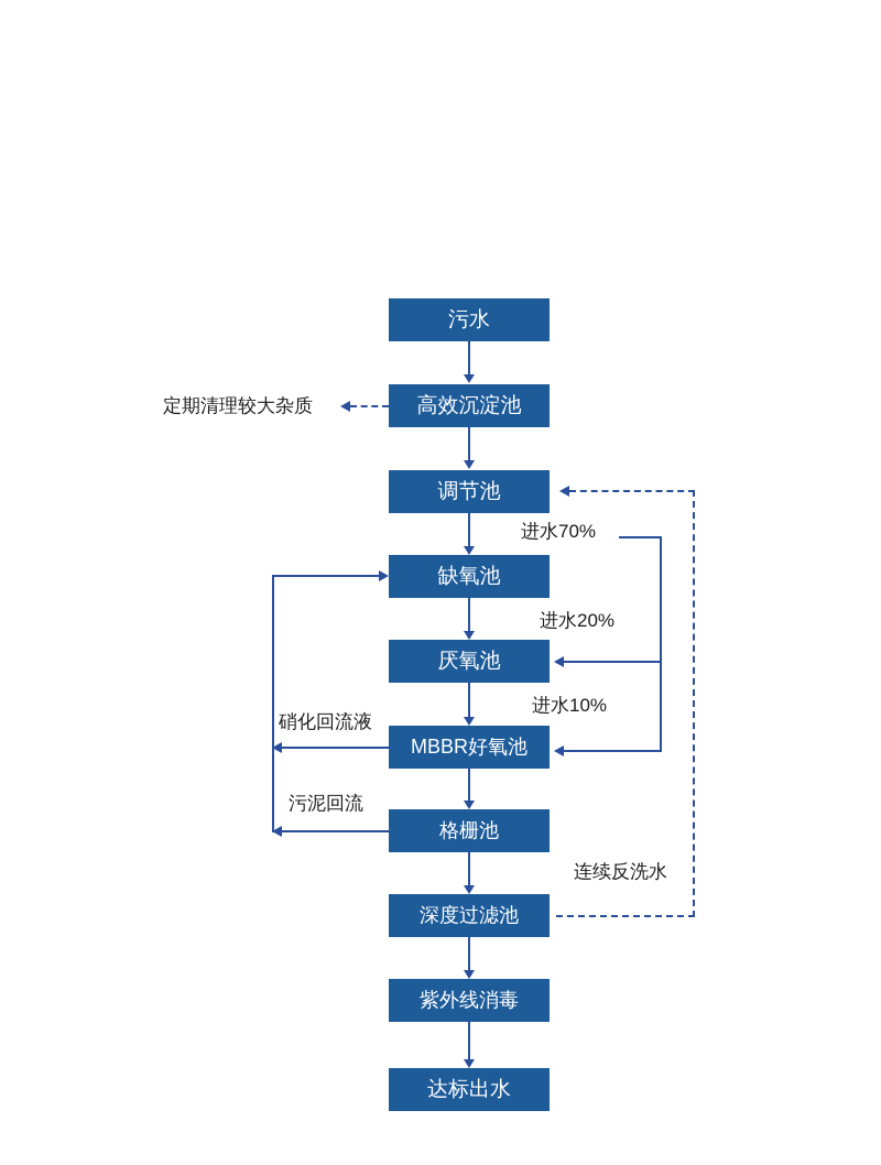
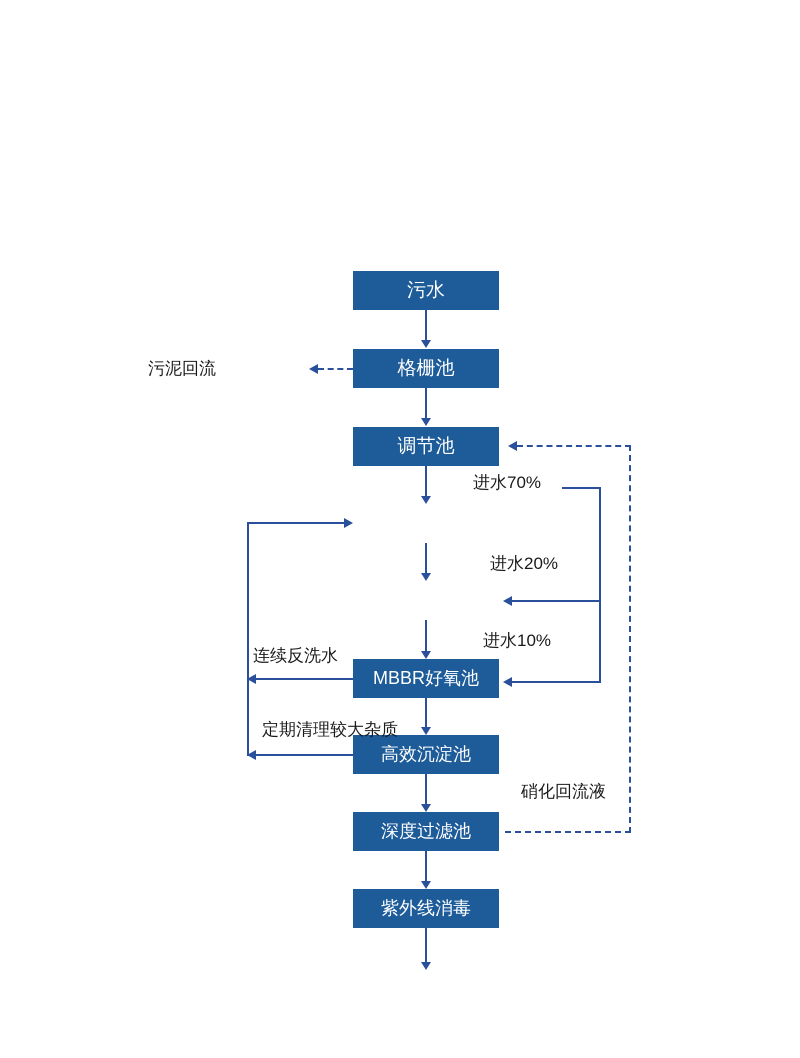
  污水
- 高效沉淀池
+ 格栅池
  调节池
- 缺氧池
- 厌氧池
  MBBR好氧池
- 格栅池
+ 高效沉淀池
  深度过滤池
  紫外线消毒
- 达标出水
- 定期清理较大杂质
+ 污泥回流
  进水70%
  进水20%
  进水10%
- 硝化回流液
+ 连续反洗水
- 污泥回流
+ 定期清理较大杂质
- 连续反洗水
+ 硝化回流液
